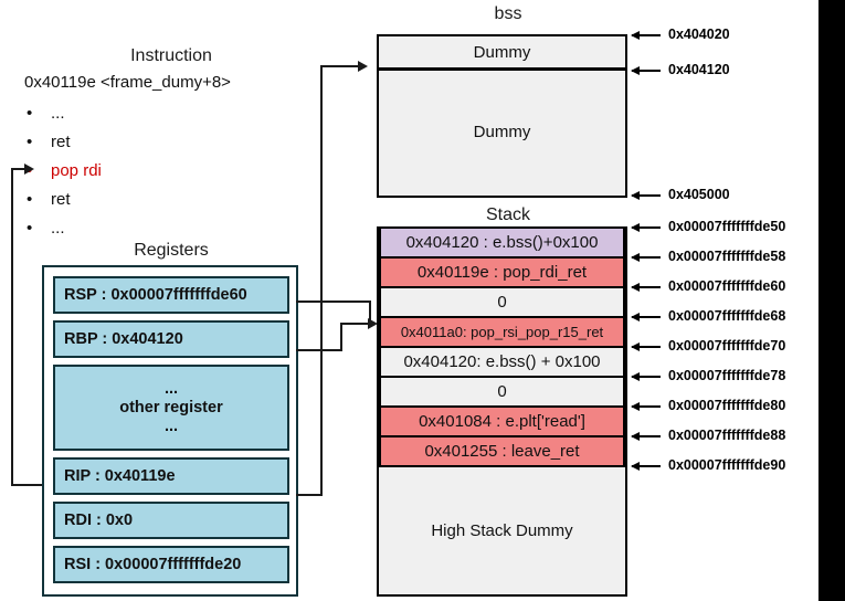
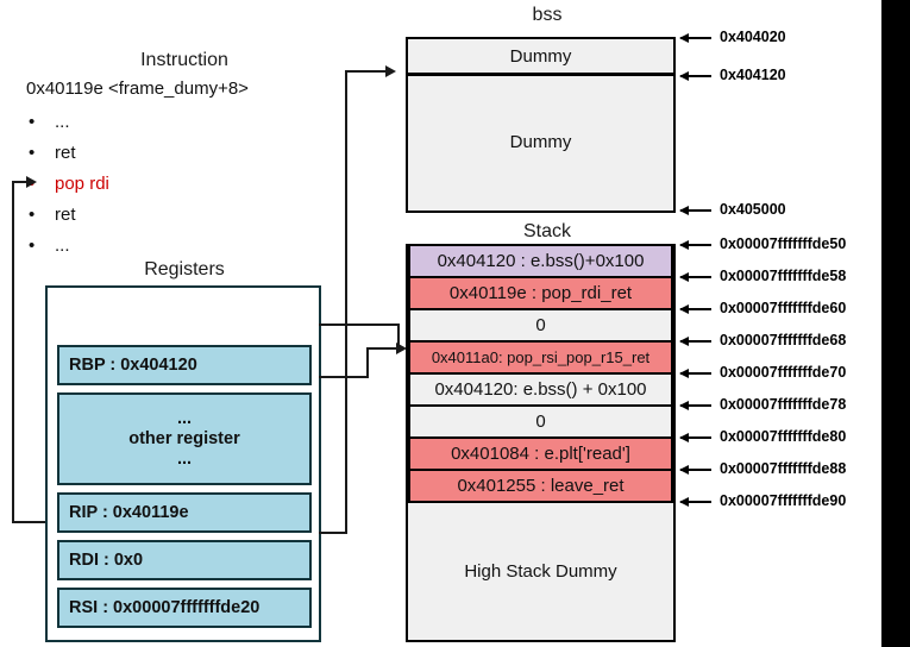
  Instruction
  0x40119e <frame_dumy+8>
  • ...
  • ret
  • pop rdi
  • ret
  • ...
  Registers
- RSP : 0x00007fffffffde60
  RBP : 0x404120
  ...
  other register
  ...
  RIP : 0x40119e
  RDI : 0x0
  RSI : 0x00007fffffffde20
  bss
  Dummy
  Dummy
  0x404020
  0x404120
  0x405000
  Stack
  0x404120 : e.bss()+0x100
  0x40119e : pop_rdi_ret
  0
  0x4011a0: pop_rsi_pop_r15_ret
  0x404120: e.bss() + 0x100
  0
  0x401084 : e.plt['read']
  0x401255 : leave_ret
  High Stack Dummy
  0x00007fffffffde50
  0x00007fffffffde58
  0x00007fffffffde60
  0x00007fffffffde68
  0x00007fffffffde70
  0x00007fffffffde78
  0x00007fffffffde80
  0x00007fffffffde88
  0x00007fffffffde90
